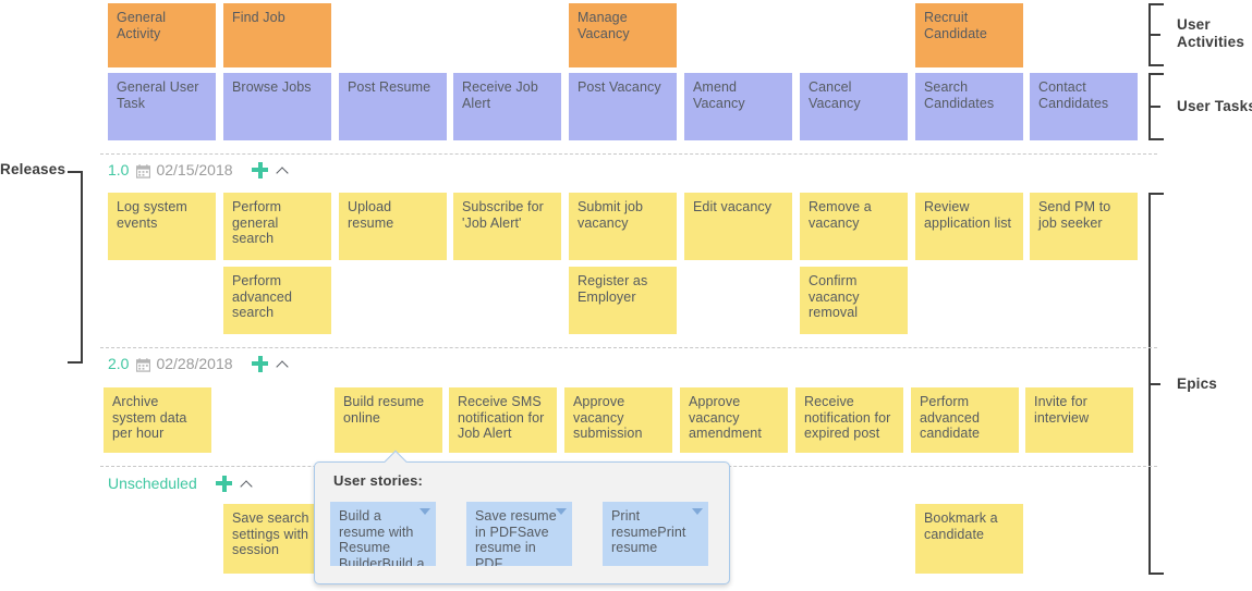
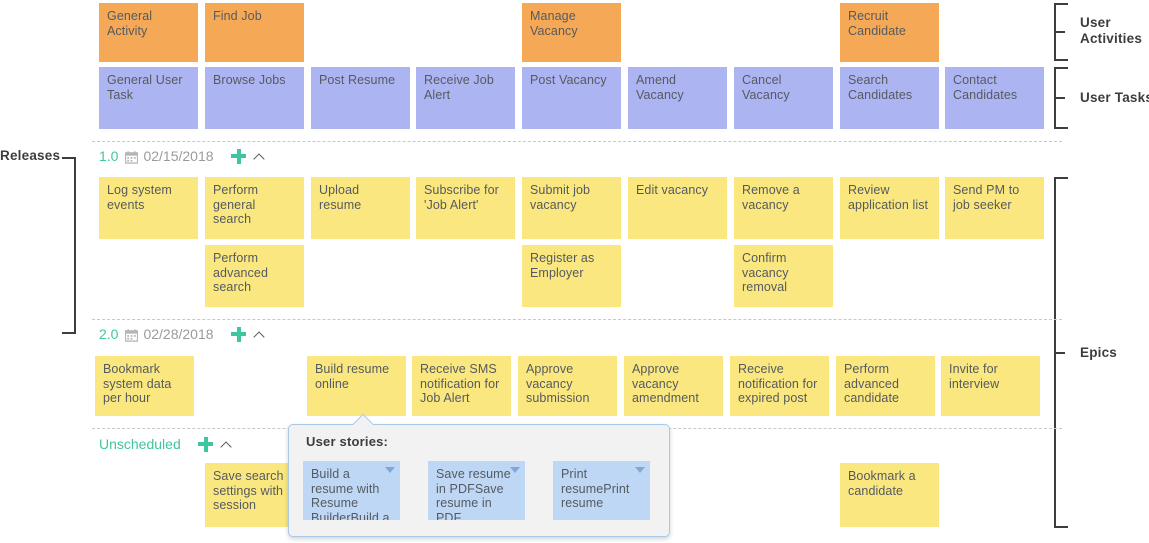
  General Activity
  Find Job
  Manage Vacancy
  Recruit Candidate
  General User Task
  Browse Jobs
  Post Resume
  Receive Job Alert
  Post Vacancy
  Amend Vacancy
  Cancel Vacancy
  Search Candidates
  Contact Candidates
  User
  Activities
  User Task
  Epics
  Releases
  1.0
  02/15/2018
  Log system events
  Perform general search
  Upload resume
  Subscribe for 'Job Alert'
  Submit job vacancy
  Edit vacancy
  Remove a vacancy
  Review application list
  Send PM to job seeker
  Perform advanced search
  Register as Employer
  Confirm vacancy removal
  2.0
  02/28/2018
- Archive system data per hour
+ Bookmark system data per hour
  Build resume online
  Receive SMS notification for Job Alert
  Approve vacancy submission
  Approve vacancy amendment
  Receive notification for expired post
  Perform advanced candidate
  Invite for interview
  Unscheduled
  Save search settings with session
  Bookmark a candidate
  User stories:
  Save resume in PDFSave resume in PDF
  Print resumePrint resume
